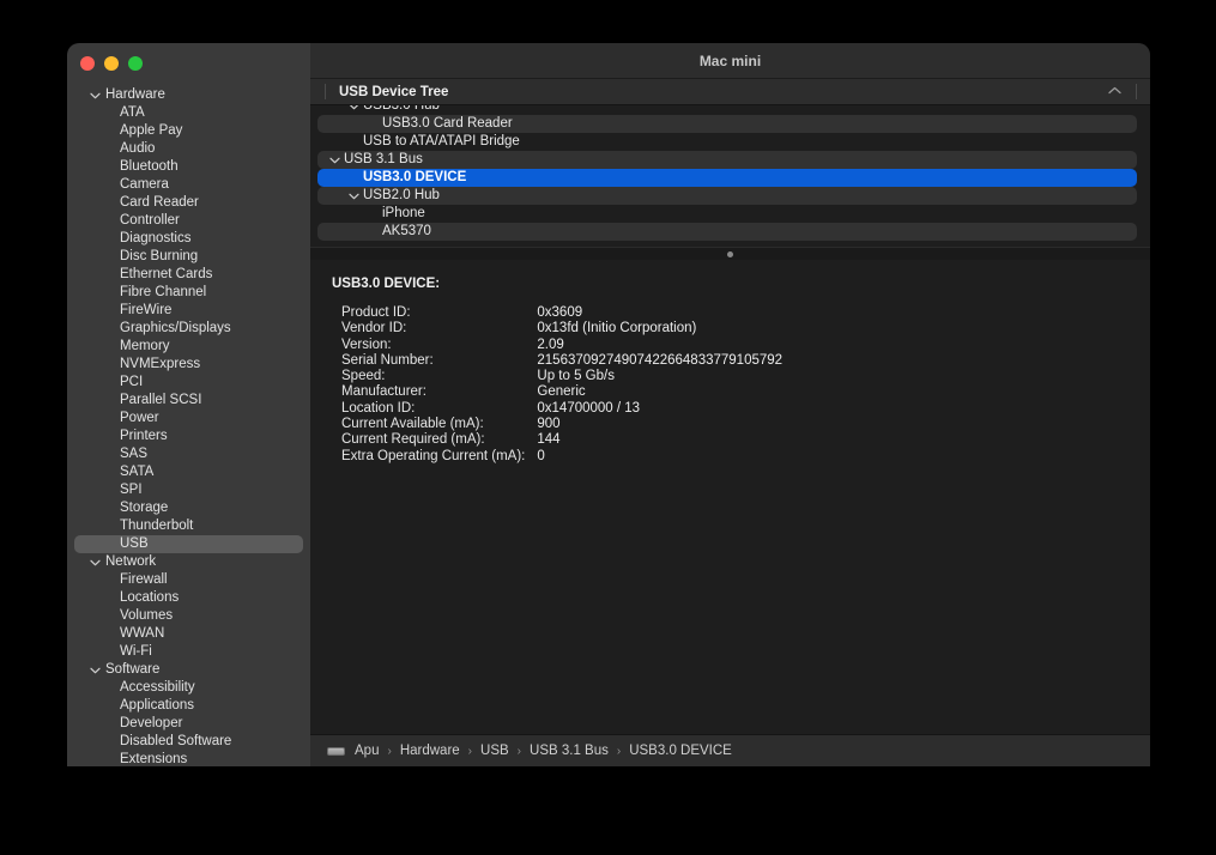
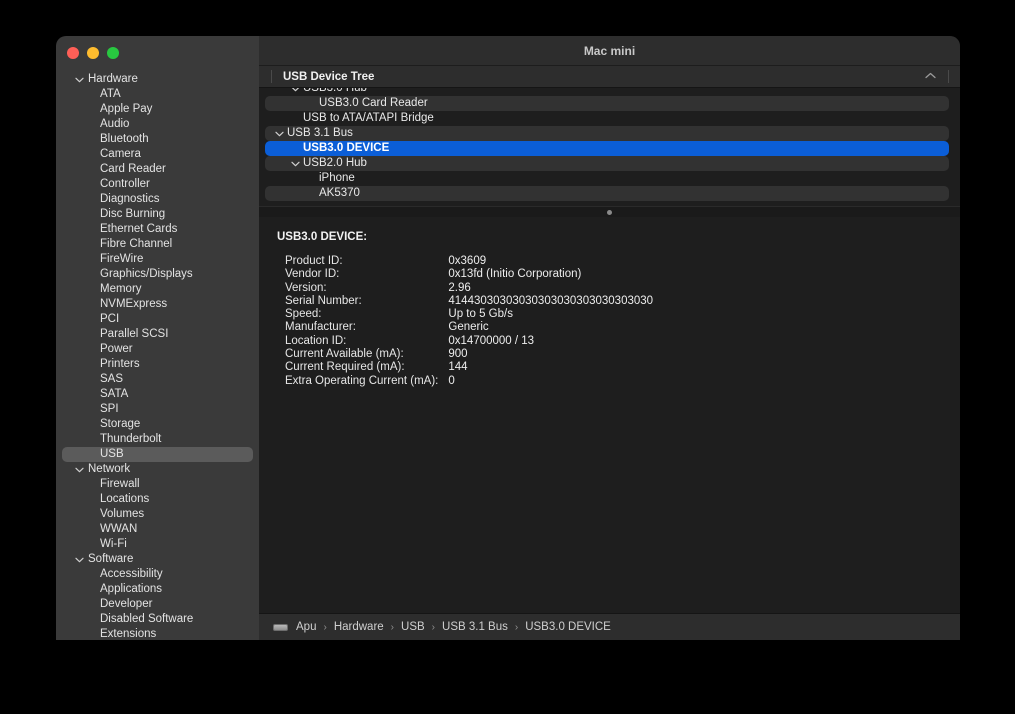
  Hardware
  ATA
  Apple Pay
  Audio
  Bluetooth
  Camera
  Card Reader
  Controller
  Diagnostics
  Disc Burning
  Ethernet Cards
  Fibre Channel
  FireWire
  Graphics/Displays
  Memory
  NVMExpress
  PCI
  Parallel SCSI
  Power
  Printers
  SAS
  SATA
  SPI
  Storage
  Thunderbolt
  USB
  Network
  Firewall
  Locations
  Volumes
  WWAN
  Wi-Fi
  Software
  Accessibility
  Applications
  Developer
  Disabled Software
  Extensions
  Mac mini
  USB Device Tree
  USB3.0 Hub
  USB3.0 Card Reader
  USB to ATA/ATAPI Bridge
  USB 3.1 Bus
  USB3.0 DEVICE
  USB2.0 Hub
  iPhone
  AK5370
  USB3.0 DEVICE:
  Product ID:	0x3609
  Vendor ID:	0x13fd (Initio Corporation)
- Version:	2.09
+ Version:	2.96
- Serial Number:	21563709274907422664833779105792
+ Serial Number:	41443030303030303030303030303030
  Speed:	Up to 5 Gb/s
  Manufacturer:	Generic
  Location ID:	0x14700000 / 13
  Current Available (mA):	900
  Current Required (mA):	144
  Extra Operating Current (mA):	0
  Apu
  ›
  Hardware
  ›
  USB
  ›
  USB 3.1 Bus
  ›
  USB3.0 DEVICE
